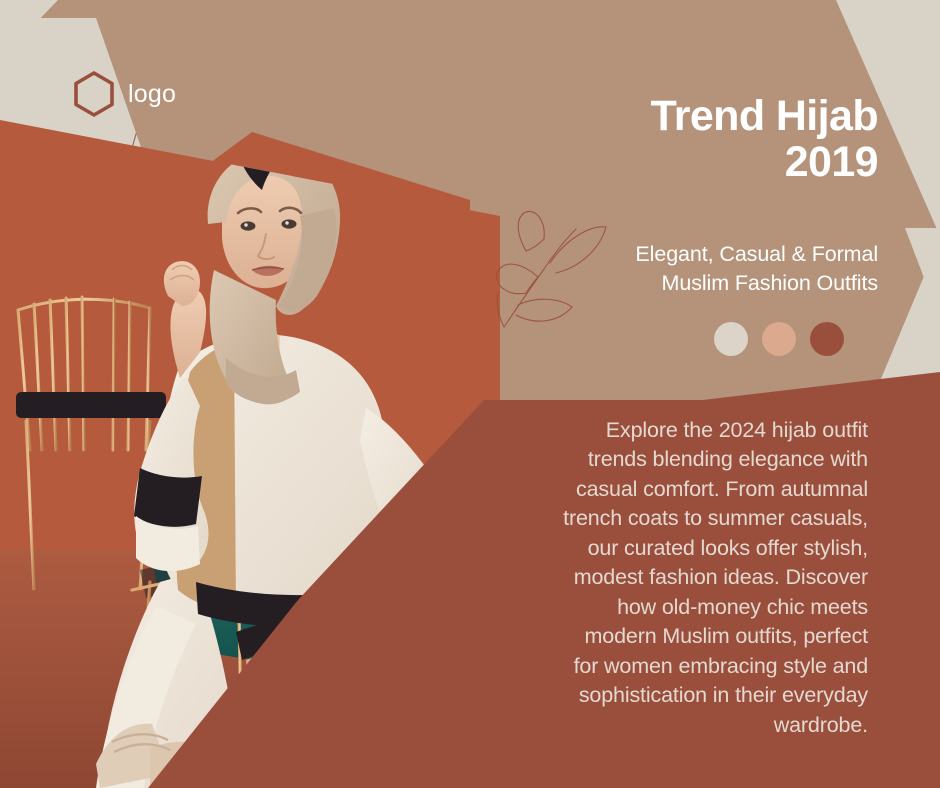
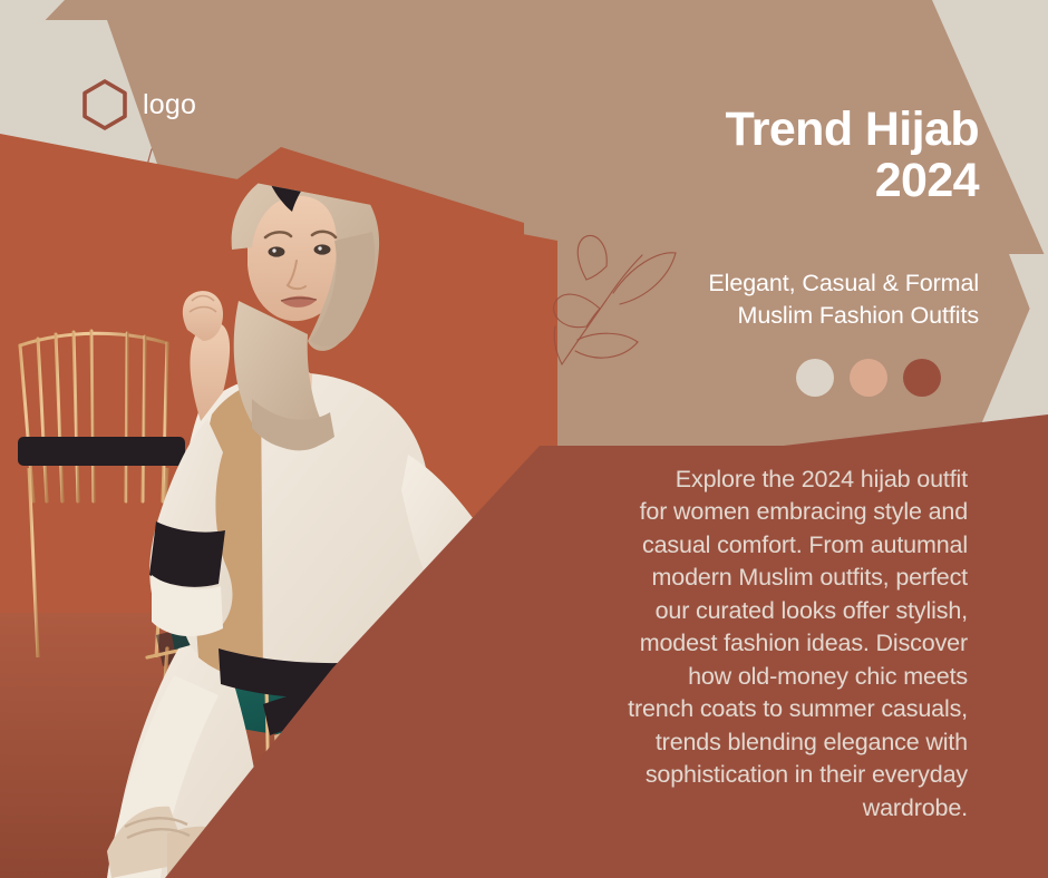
  logo
  Trend Hijab
- 2019
+ 2024
  Elegant, Casual & Formal
  Muslim Fashion Outfits
  Explore the 2024 hijab outfit
- trends blending elegance with
+ for women embracing style and
  casual comfort. From autumnal
- trench coats to summer casuals,
+ modern Muslim outfits, perfect
  our curated looks offer stylish,
  modest fashion ideas. Discover
  how old-money chic meets
- modern Muslim outfits, perfect
+ trench coats to summer casuals,
- for women embracing style and
+ trends blending elegance with
  sophistication in their everyday
  wardrobe.
